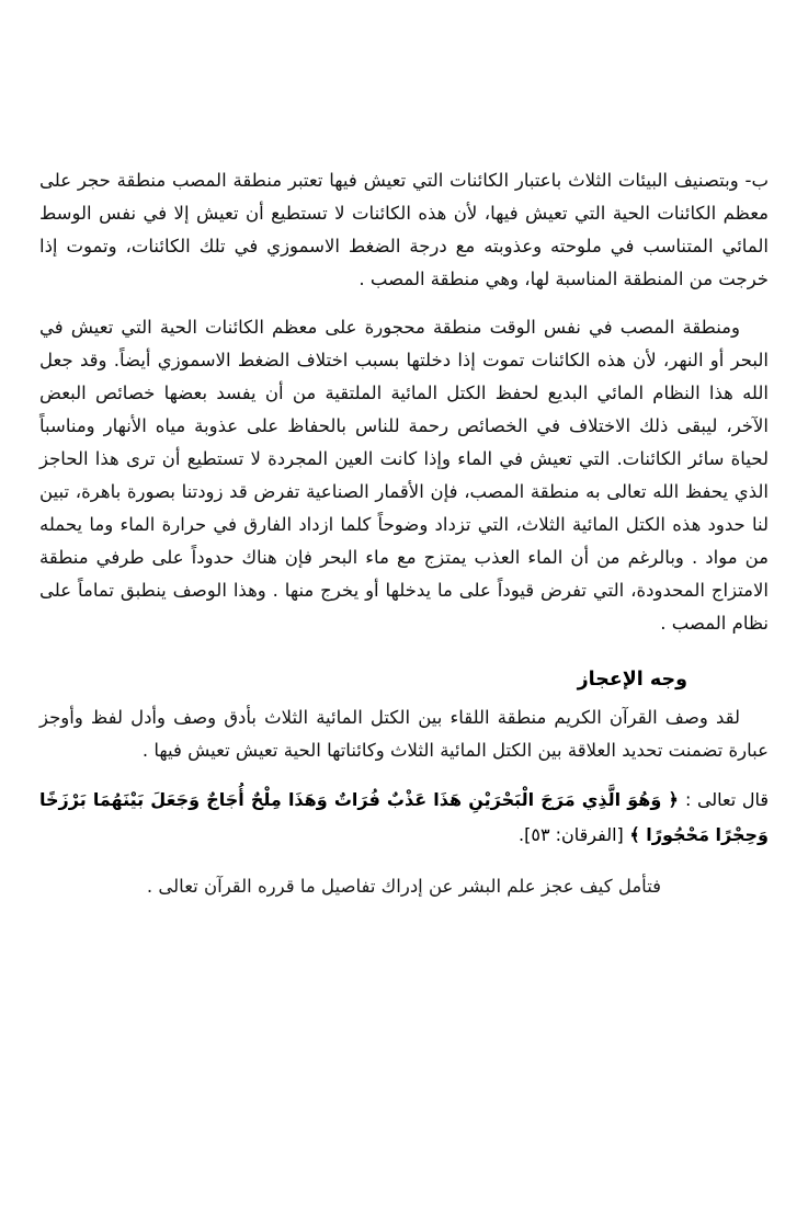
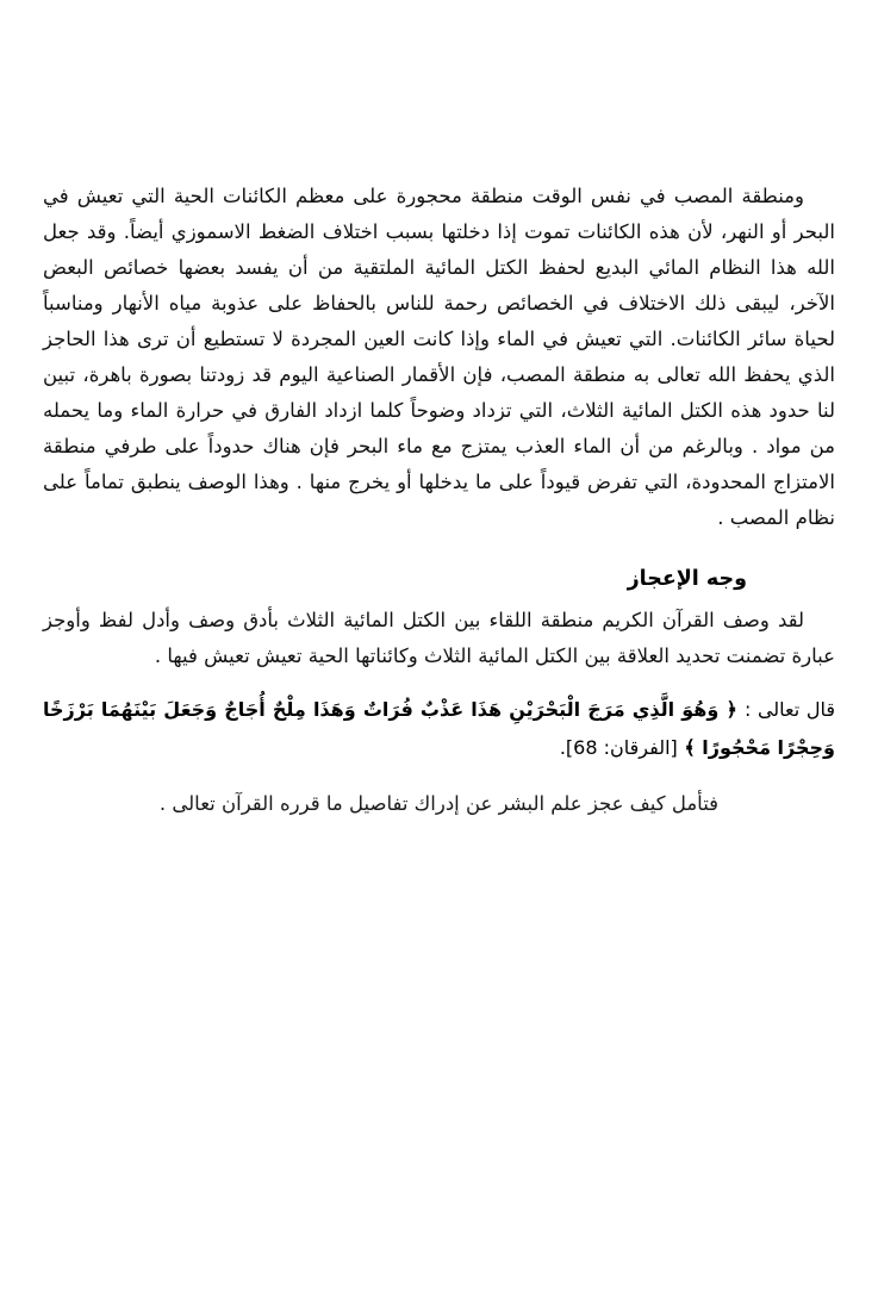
- ب- وبتصنيف البيئات الثلاث باعتبار الكائنات التي تعيش فيها تعتبر منطقة المصب منطقة حجر على معظم الكائنات الحية التي تعيش فيها، لأن هذه الكائنات لا تستطيع أن تعيش إلا في نفس الوسط المائي المتناسب في ملوحته وعذوبته مع درجة الضغط الاسموزي في تلك الكائنات، وتموت إذا خرجت من المنطقة المناسبة لها، وهي منطقة المصب .
- ومنطقة المصب في نفس الوقت منطقة محجورة على معظم الكائنات الحية التي تعيش في البحر أو النهر، لأن هذه الكائنات تموت إذا دخلتها بسبب اختلاف الضغط الاسموزي أيضاً. وقد جعل الله هذا النظام المائي البديع لحفظ الكتل المائية الملتقية من أن يفسد بعضها خصائص البعض الآخر، ليبقى ذلك الاختلاف في الخصائص رحمة للناس بالحفاظ على عذوبة مياه الأنهار ومناسباً لحياة سائر الكائنات. التي تعيش في الماء وإذا كانت العين المجردة لا تستطيع أن ترى هذا الحاجز الذي يحفظ الله تعالى به منطقة المصب، فإن الأقمار الصناعية تفرض قد زودتنا بصورة باهرة، تبين لنا حدود هذه الكتل المائية الثلاث، التي تزداد وضوحاً كلما ازداد الفارق في حرارة الماء وما يحمله من مواد . وبالرغم من أن الماء العذب يمتزج مع ماء البحر فإن هناك حدوداً على طرفي منطقة الامتزاج المحدودة، التي تفرض قيوداً على ما يدخلها أو يخرج منها . وهذا الوصف ينطبق تماماً على نظام المصب .
+ ومنطقة المصب في نفس الوقت منطقة محجورة على معظم الكائنات الحية التي تعيش في البحر أو النهر، لأن هذه الكائنات تموت إذا دخلتها بسبب اختلاف الضغط الاسموزي أيضاً. وقد جعل الله هذا النظام المائي البديع لحفظ الكتل المائية الملتقية من أن يفسد بعضها خصائص البعض الآخر، ليبقى ذلك الاختلاف في الخصائص رحمة للناس بالحفاظ على عذوبة مياه الأنهار ومناسباً لحياة سائر الكائنات. التي تعيش في الماء وإذا كانت العين المجردة لا تستطيع أن ترى هذا الحاجز الذي يحفظ الله تعالى به منطقة المصب، فإن الأقمار الصناعية اليوم قد زودتنا بصورة باهرة، تبين لنا حدود هذه الكتل المائية الثلاث، التي تزداد وضوحاً كلما ازداد الفارق في حرارة الماء وما يحمله من مواد . وبالرغم من أن الماء العذب يمتزج مع ماء البحر فإن هناك حدوداً على طرفي منطقة الامتزاج المحدودة، التي تفرض قيوداً على ما يدخلها أو يخرج منها . وهذا الوصف ينطبق تماماً على نظام المصب .
  وجه الإعجاز
  لقد وصف القرآن الكريم منطقة اللقاء بين الكتل المائية الثلاث بأدق وصف وأدل لفظ وأوجز عبارة تضمنت تحديد العلاقة بين الكتل المائية الثلاث وكائناتها الحية تعيش تعيش فيها .
- قال تعالى : ﴿ وَهُوَ الَّذِي مَرَجَ الْبَحْرَيْنِ هَذَا عَذْبٌ فُرَاتٌ وَهَذَا مِلْحٌ أُجَاجٌ وَجَعَلَ بَيْنَهُمَا بَرْزَخًا وَحِجْرًا مَحْجُورًا ﴾ [الفرقان: ٥٣].
+ قال تعالى : ﴿ وَهُوَ الَّذِي مَرَجَ الْبَحْرَيْنِ هَذَا عَذْبٌ فُرَاتٌ وَهَذَا مِلْحٌ أُجَاجٌ وَجَعَلَ بَيْنَهُمَا بَرْزَخًا وَحِجْرًا مَحْجُورًا ﴾ [الفرقان: 68].
  فتأمل كيف عجز علم البشر عن إدراك تفاصيل ما قرره القرآن تعالى .
